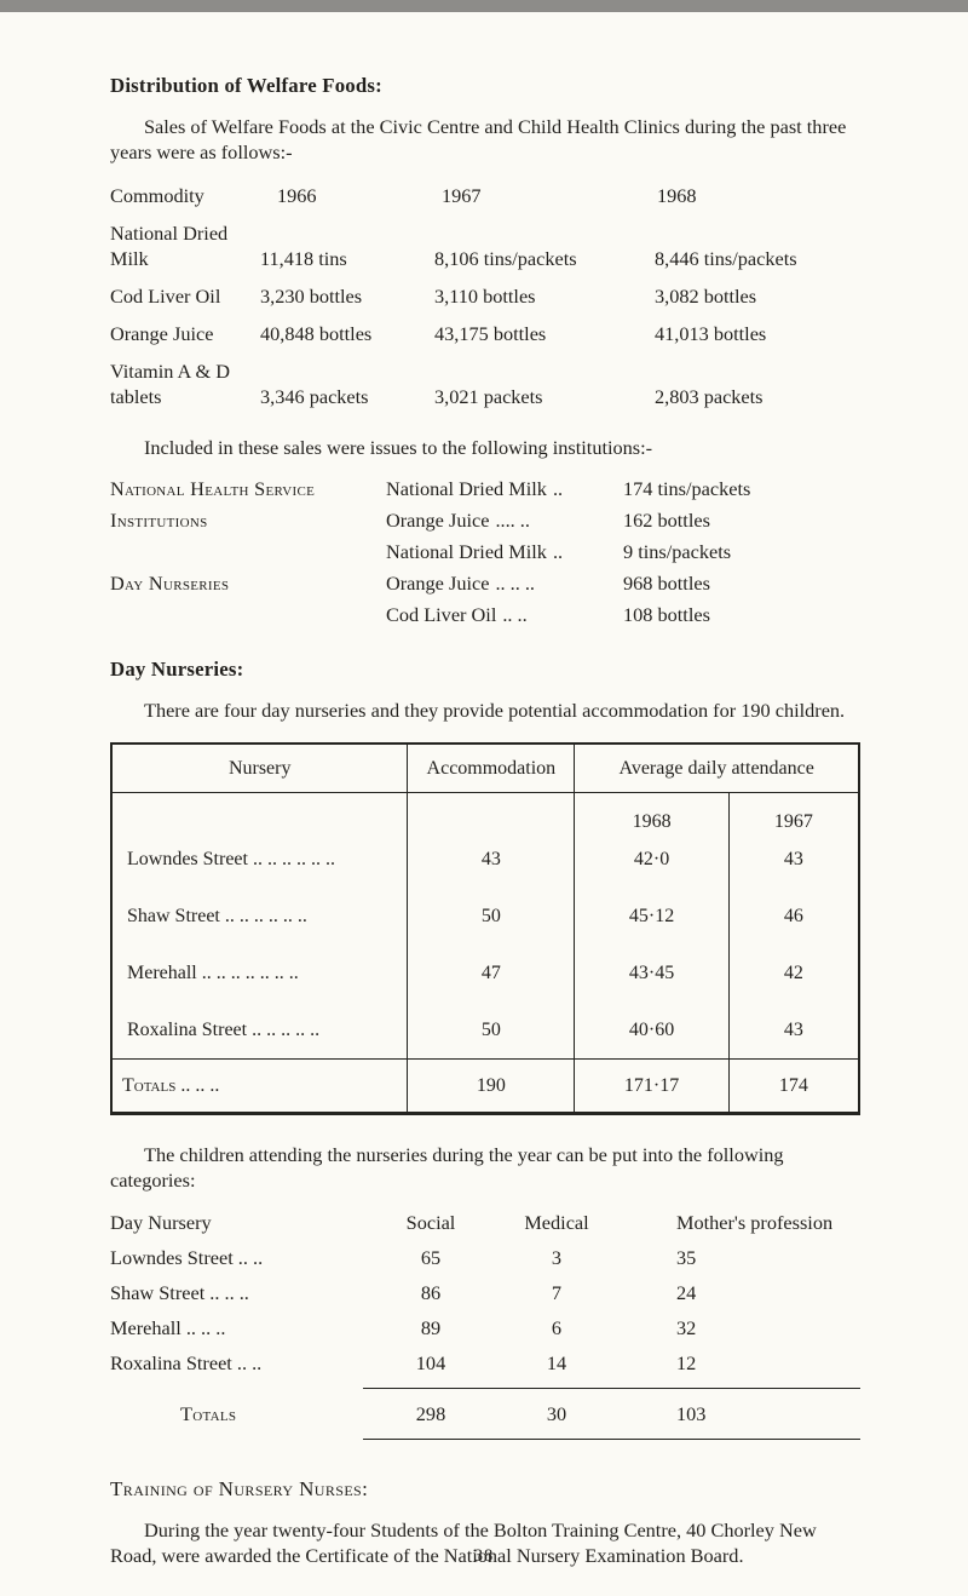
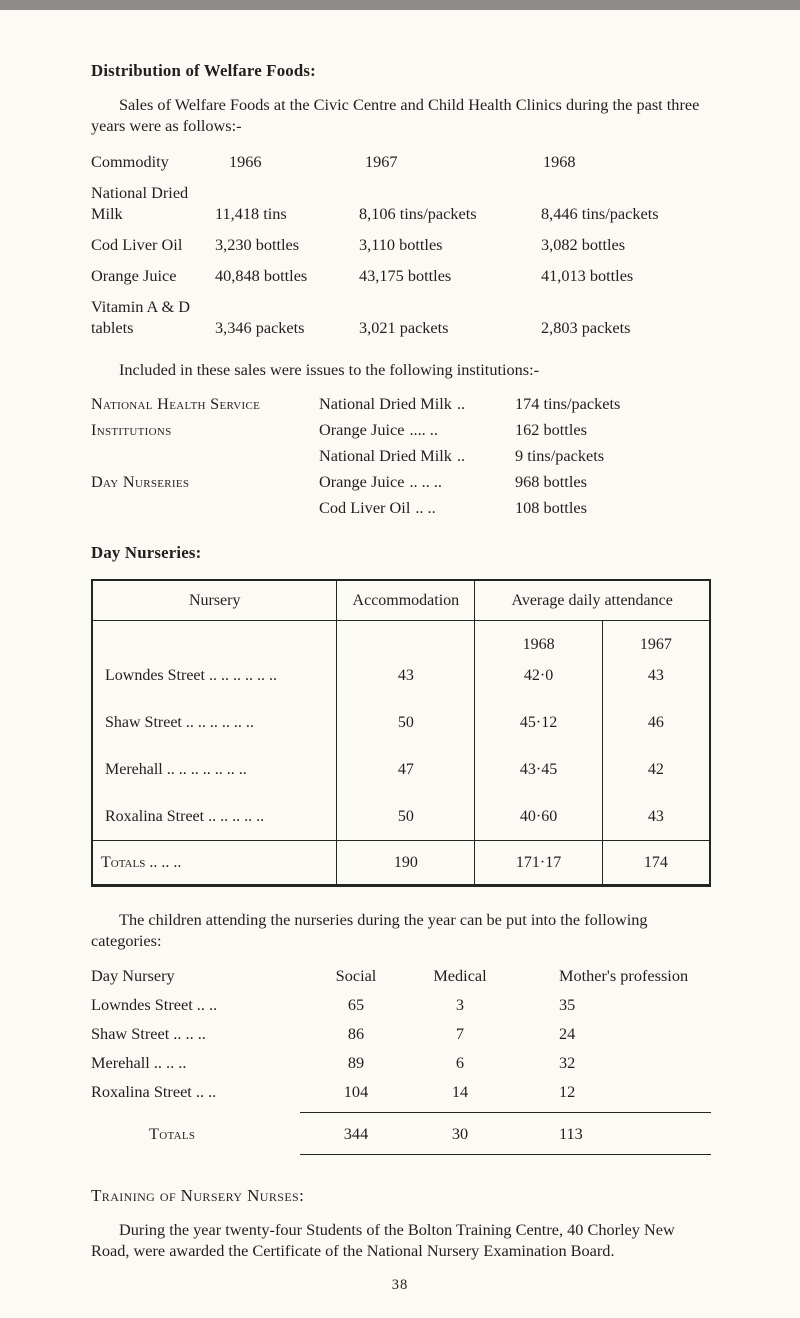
  Distribution of Welfare Foods:
  Sales of Welfare Foods at the Civic Centre and Child Health Clinics during the past three years were as follows:-
  Commodity
  1966
  1967
  1968
  National Dried Milk
  11,418 tins
  8,106 tins/packets
  8,446 tins/packets
  Cod Liver Oil
  3,230 bottles
  3,110 bottles
  3,082 bottles
  Orange Juice
  40,848 bottles
  43,175 bottles
  41,013 bottles
  Vitamin A & D
  tablets
  3,346 packets
  3,021 packets
  2,803 packets
  Included in these sales were issues to the following institutions:-
  National Health Service
  National Dried Milk ..
  174 tins/packets
  Institutions
  Orange Juice .... ..
  162 bottles
  National Dried Milk ..
  9 tins/packets
  Day Nurseries
  Orange Juice .. .. ..
  968 bottles
  Cod Liver Oil .. ..
  108 bottles
  Day Nurseries:
- There are four day nurseries and they provide potential accommodation for 190 children.
  Nursery	Accommodation	Average daily attendance
  Lowndes Street .. .. .. .. .. ..	43	1968 42·0	1967 43
  Shaw Street .. .. .. .. .. ..	50	45·12	46
  Merehall .. .. .. .. .. .. ..	47	43·45	42
  Roxalina Street .. .. .. .. ..	50	40·60	43
  Totals .. .. ..	190	171·17	174
  The children attending the nurseries during the year can be put into the following categories:
  Day Nursery
  Social
  Medical
  Mother's profession
  Lowndes Street .. ..
  65
  3
  35
  Shaw Street .. .. ..
  86
  7
  24
  Merehall .. .. ..
  89
  6
  32
  Roxalina Street .. ..
  104
  14
  12
  Totals
- 298
+ 344
  30
- 103
+ 113
  Training of Nursery Nurses:
  During the year twenty-four Students of the Bolton Training Centre, 40 Chorley New Road, were awarded the Certificate of the National Nursery Examination Board.
  38
